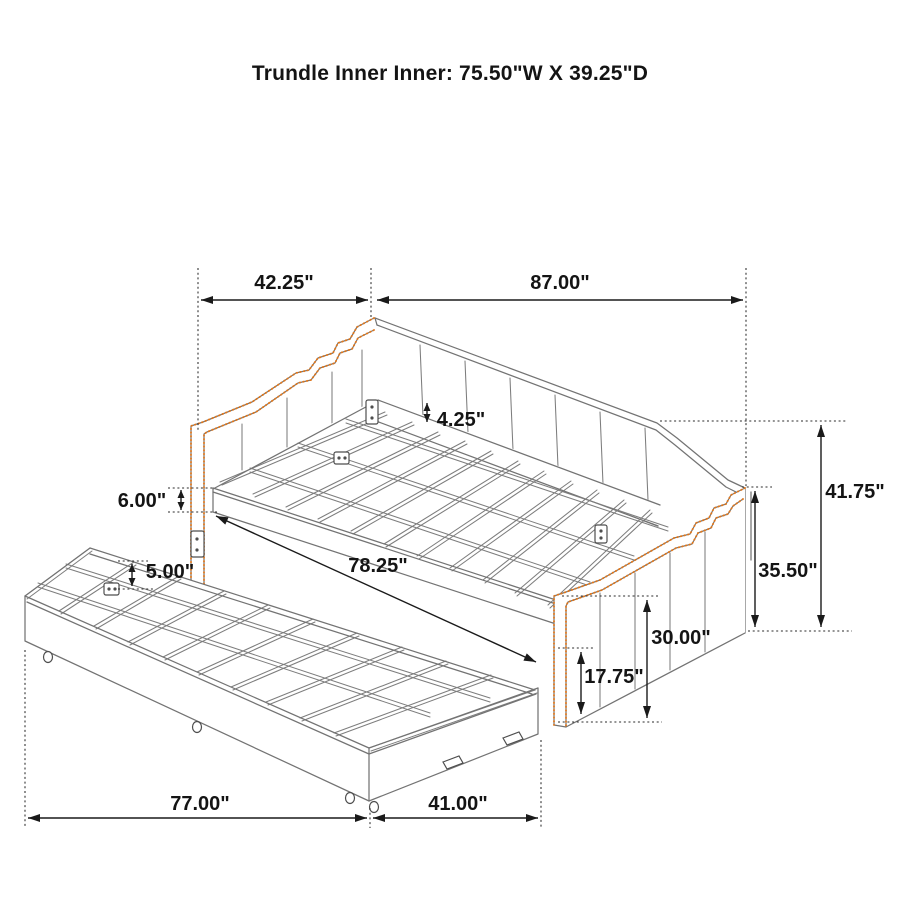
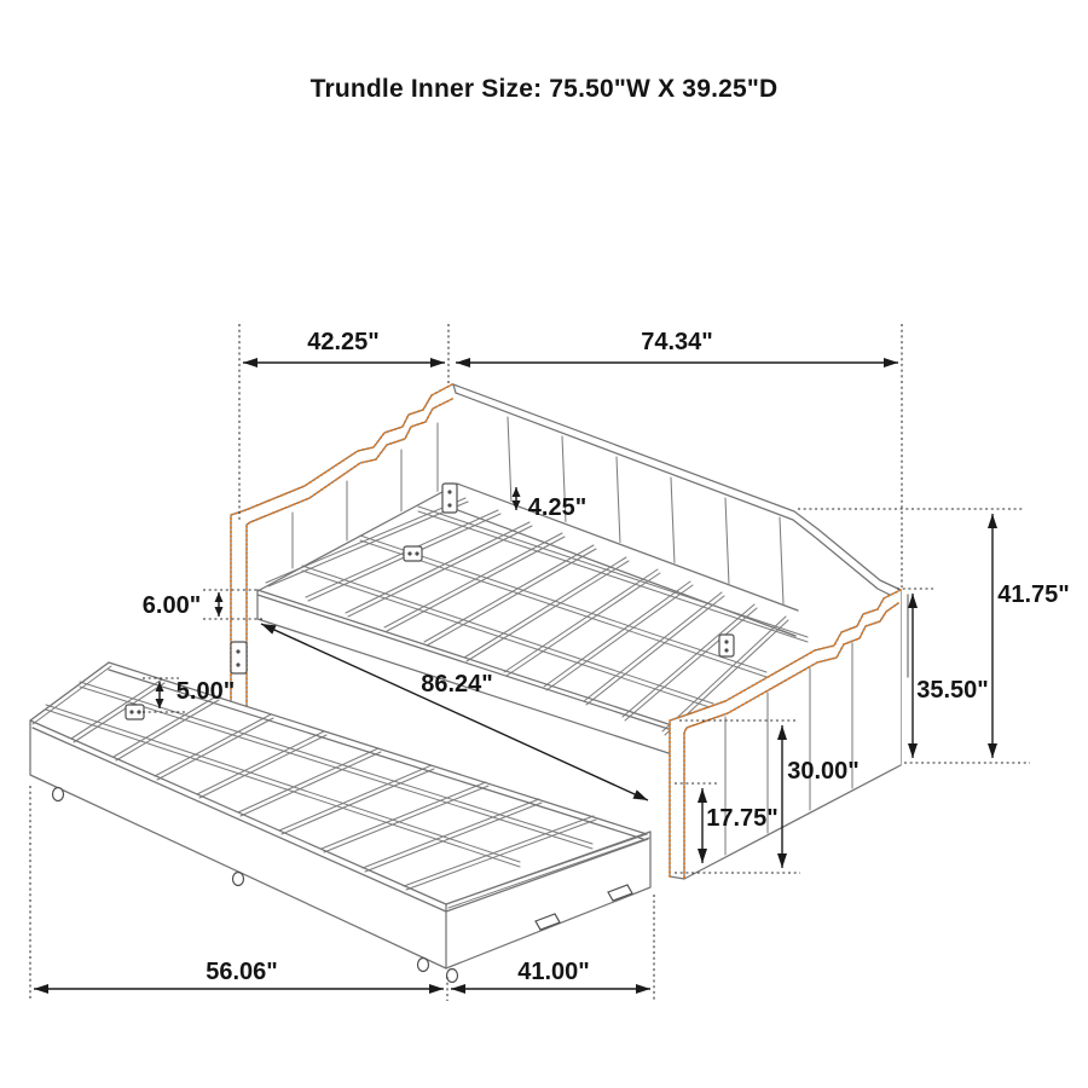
- Trundle Inner Inner: 75.50"W X 39.25"D
+ Trundle Inner Size: 75.50"W X 39.25"D
  42.25"
- 87.00"
+ 74.34"
  41.75"
  35.50"
  30.00"
  17.75"
  6.00"
  5.00"
  4.25"
- 78.25"
+ 86.24"
- 77.00"
+ 56.06"
  41.00"
